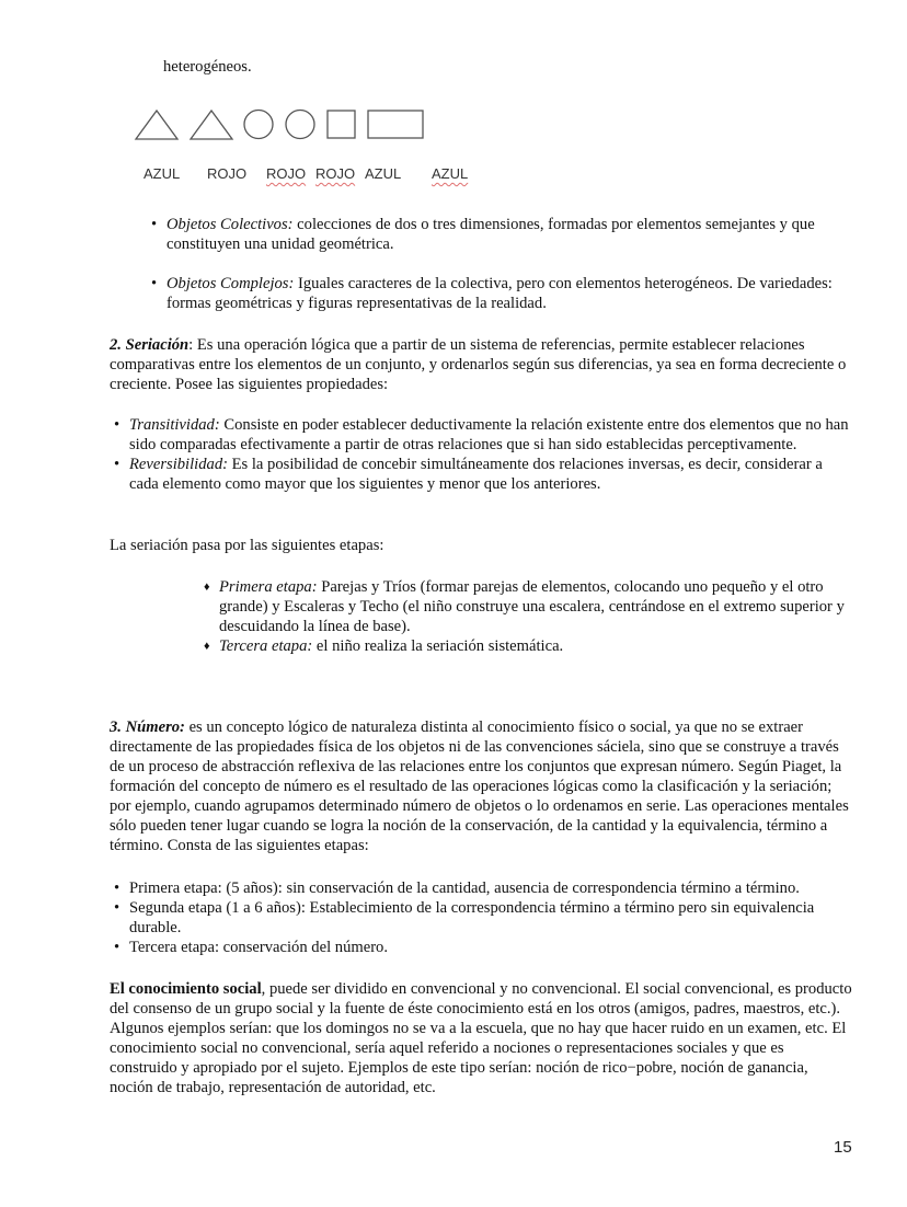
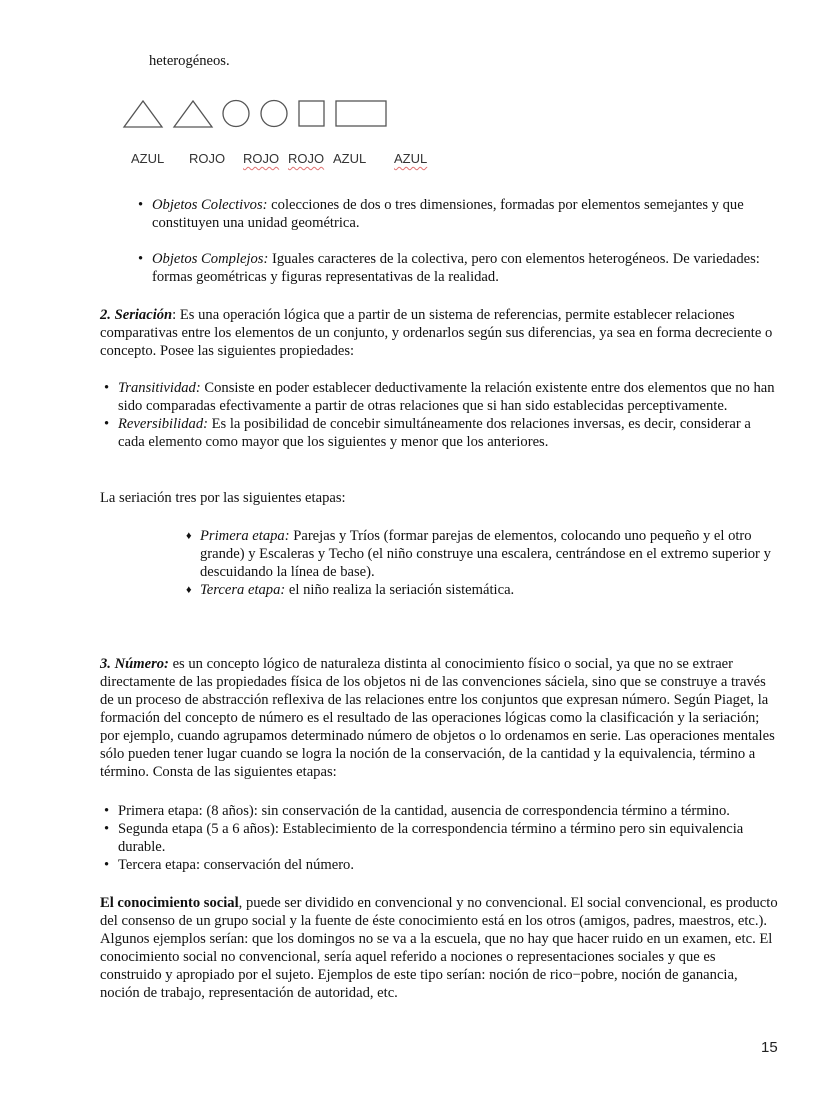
  heterogéneos.
  AZUL
  ROJO
  ROJO
  ROJO
  AZUL
  AZUL
  Objetos Colectivos: colecciones de dos o tres dimensiones, formadas por elementos semejantes y que constituyen una unidad geométrica.
  Objetos Complejos: Iguales caracteres de la colectiva, pero con elementos heterogéneos. De variedades: formas geométricas y figuras representativas de la realidad.
- 2. Seriación: Es una operación lógica que a partir de un sistema de referencias, permite establecer relaciones comparativas entre los elementos de un conjunto, y ordenarlos según sus diferencias, ya sea en forma decreciente o creciente. Posee las siguientes propiedades:
+ 2. Seriación: Es una operación lógica que a partir de un sistema de referencias, permite establecer relaciones comparativas entre los elementos de un conjunto, y ordenarlos según sus diferencias, ya sea en forma decreciente o concepto. Posee las siguientes propiedades:
  Transitividad: Consiste en poder establecer deductivamente la relación existente entre dos elementos que no han sido comparadas efectivamente a partir de otras relaciones que si han sido establecidas perceptivamente.
  Reversibilidad: Es la posibilidad de concebir simultáneamente dos relaciones inversas, es decir, considerar a cada elemento como mayor que los siguientes y menor que los anteriores.
- La seriación pasa por las siguientes etapas:
+ La seriación tres por las siguientes etapas:
  Primera etapa: Parejas y Tríos (formar parejas de elementos, colocando uno pequeño y el otro grande) y Escaleras y Techo (el niño construye una escalera, centrándose en el extremo superior y descuidando la línea de base).
  Tercera etapa: el niño realiza la seriación sistemática.
  3. Número: es un concepto lógico de naturaleza distinta al conocimiento físico o social, ya que no se extraer directamente de las propiedades física de los objetos ni de las convenciones sáciela, sino que se construye a través de un proceso de abstracción reflexiva de las relaciones entre los conjuntos que expresan número. Según Piaget, la formación del concepto de número es el resultado de las operaciones lógicas como la clasificación y la seriación; por ejemplo, cuando agrupamos determinado número de objetos o lo ordenamos en serie. Las operaciones mentales sólo pueden tener lugar cuando se logra la noción de la conservación, de la cantidad y la equivalencia, término a término. Consta de las siguientes etapas:
- Primera etapa: (5 años): sin conservación de la cantidad, ausencia de correspondencia término a término.
+ Primera etapa: (8 años): sin conservación de la cantidad, ausencia de correspondencia término a término.
- Segunda etapa (1 a 6 años): Establecimiento de la correspondencia término a término pero sin equivalencia durable.
+ Segunda etapa (5 a 6 años): Establecimiento de la correspondencia término a término pero sin equivalencia durable.
  Tercera etapa: conservación del número.
  El conocimiento social, puede ser dividido en convencional y no convencional. El social convencional, es producto del consenso de un grupo social y la fuente de éste conocimiento está en los otros (amigos, padres, maestros, etc.). Algunos ejemplos serían: que los domingos no se va a la escuela, que no hay que hacer ruido en un examen, etc. El conocimiento social no convencional, sería aquel referido a nociones o representaciones sociales y que es construido y apropiado por el sujeto. Ejemplos de este tipo serían: noción de rico−pobre, noción de ganancia, noción de trabajo, representación de autoridad, etc.
  15
